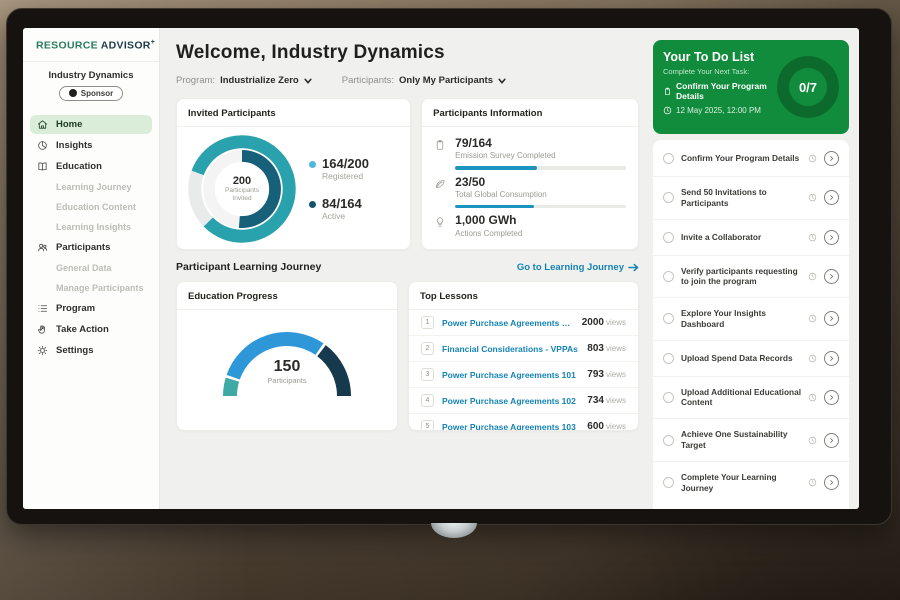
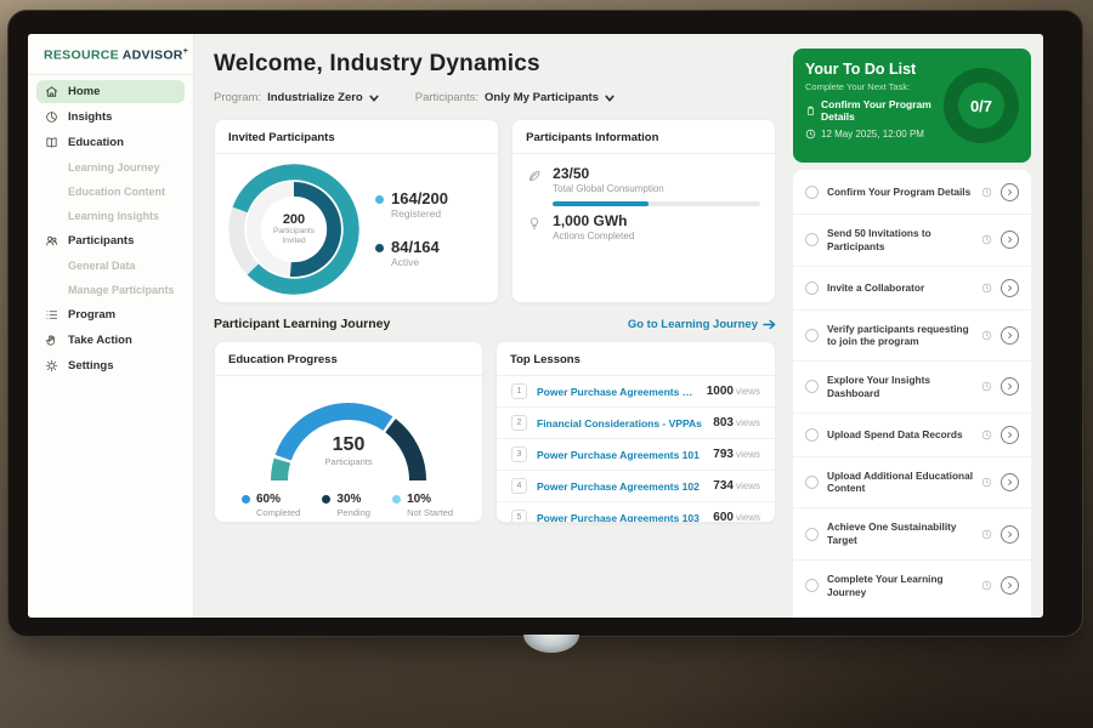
  RESOURCE ADVISOR
- Industry Dynamics
- Sponsor
  Home
  Insights
  Education
  Learning Journey
  Education Content
  Learning Insights
  Participants
  General Data
  Manage Participants
  Program
  Take Action
  Settings
  Welcome, Industry Dynamics
  Program:
  Industrialize Zero
  Participants:
  Only My Participants
  Invited Participants
  200
  164/200
  Registered
  84/164
  Active
  Participants Information
- 79/164
- Emission Survey Completed
  23/50
  Total Global Consumption
  1,000 GWh
  Actions Completed
  Participant Learning Journey
  Go to Learning Journey
  Education Progress
  150
  Participants
+ 60%
+ Completed
+ 30%
+ Pending
+ 10%
+ Not Started
  Top Lessons
  Power Purchase Agreements 101
- 2000 views
+ 1000 views
  Financial Considerations - VPPAs
  803 views
  Power Purchase Agreements 101
  793 views
  Power Purchase Agreements 102
  734 views
  Power Purchase Agreements 103
  600 views
  Your To Do List
  Complete Your Next Task:
  Confirm Your Program Details
  12 May 2025, 12:00 PM
  0/7
  Confirm Your Program Details
  Send 50 Invitations to Participants
  Invite a Collaborator
  Verify participants requesting to join the program
  Explore Your Insights Dashboard
  Upload Spend Data Records
  Upload Additional Educational Content
  Achieve One Sustainability Target
  Complete Your Learning Journey
